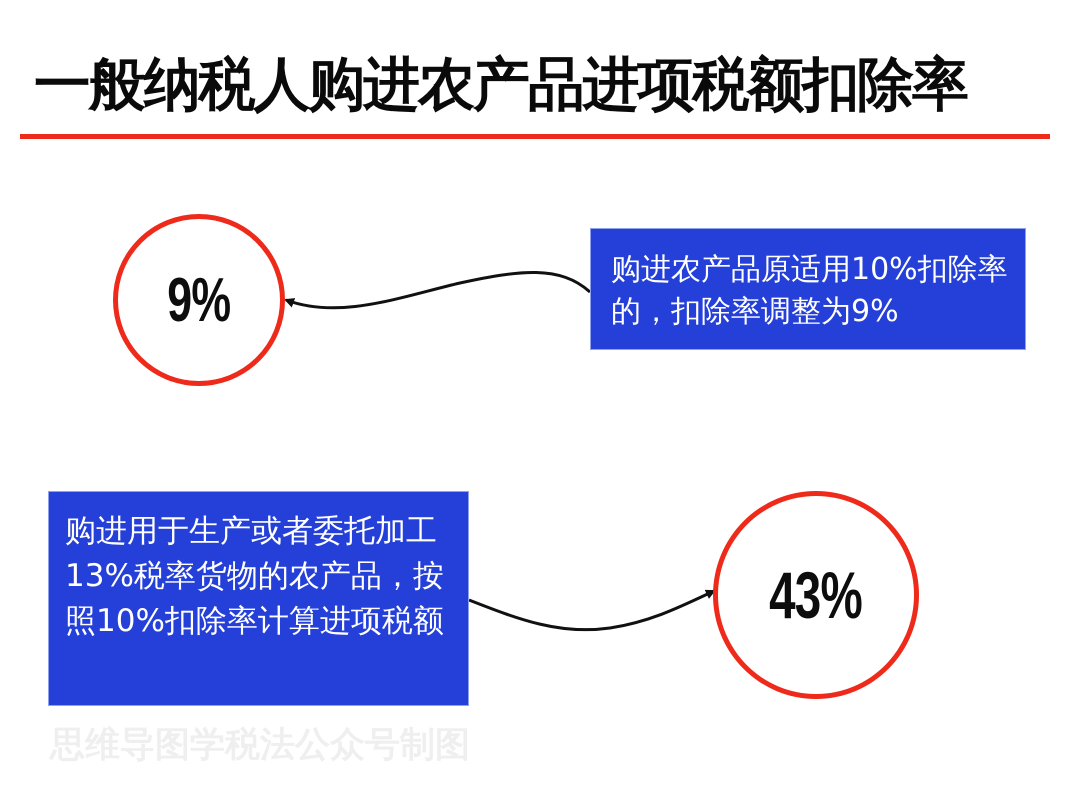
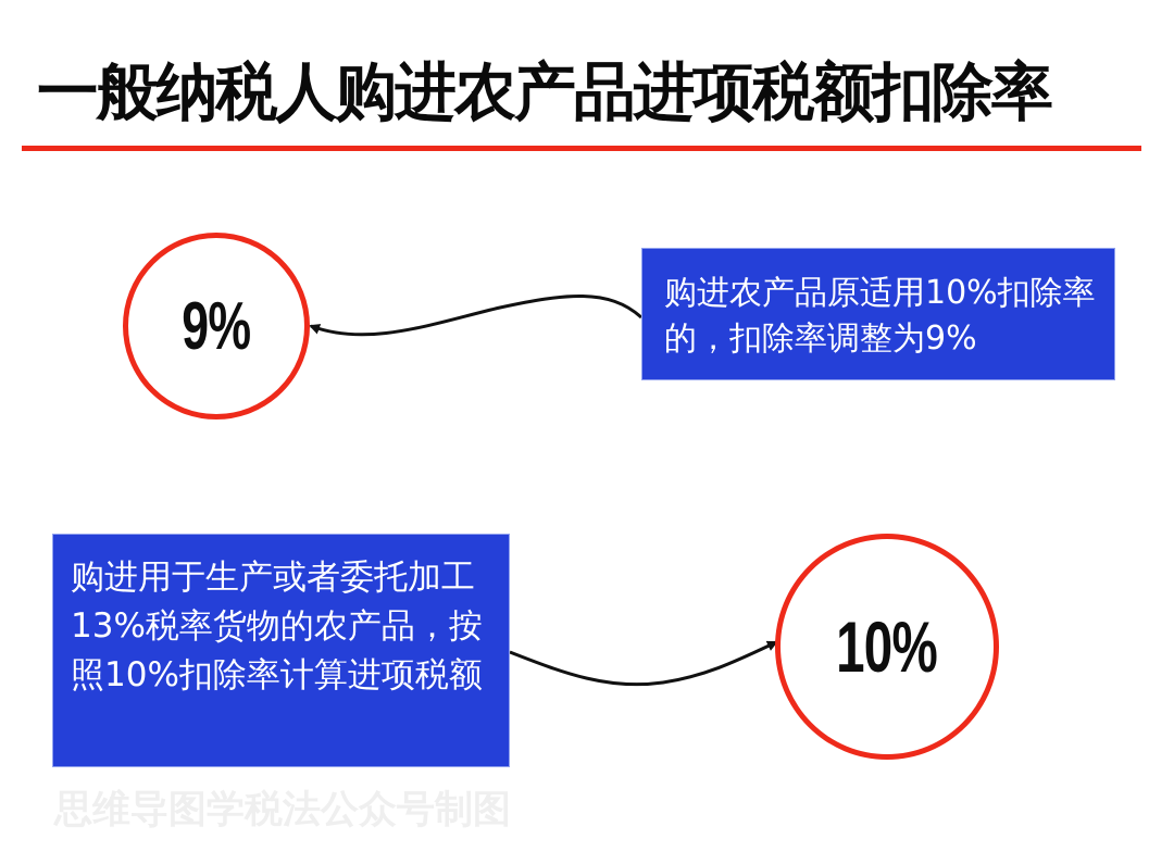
  一般纳税人购进农产品进项税额扣除率
  9%
  购进农产品原适用10%扣除率的，扣除率调整为9%
  购进用于生产或者委托加工13%税率货物的农产品，按照10%扣除率计算进项税额
- 43%
+ 10%
